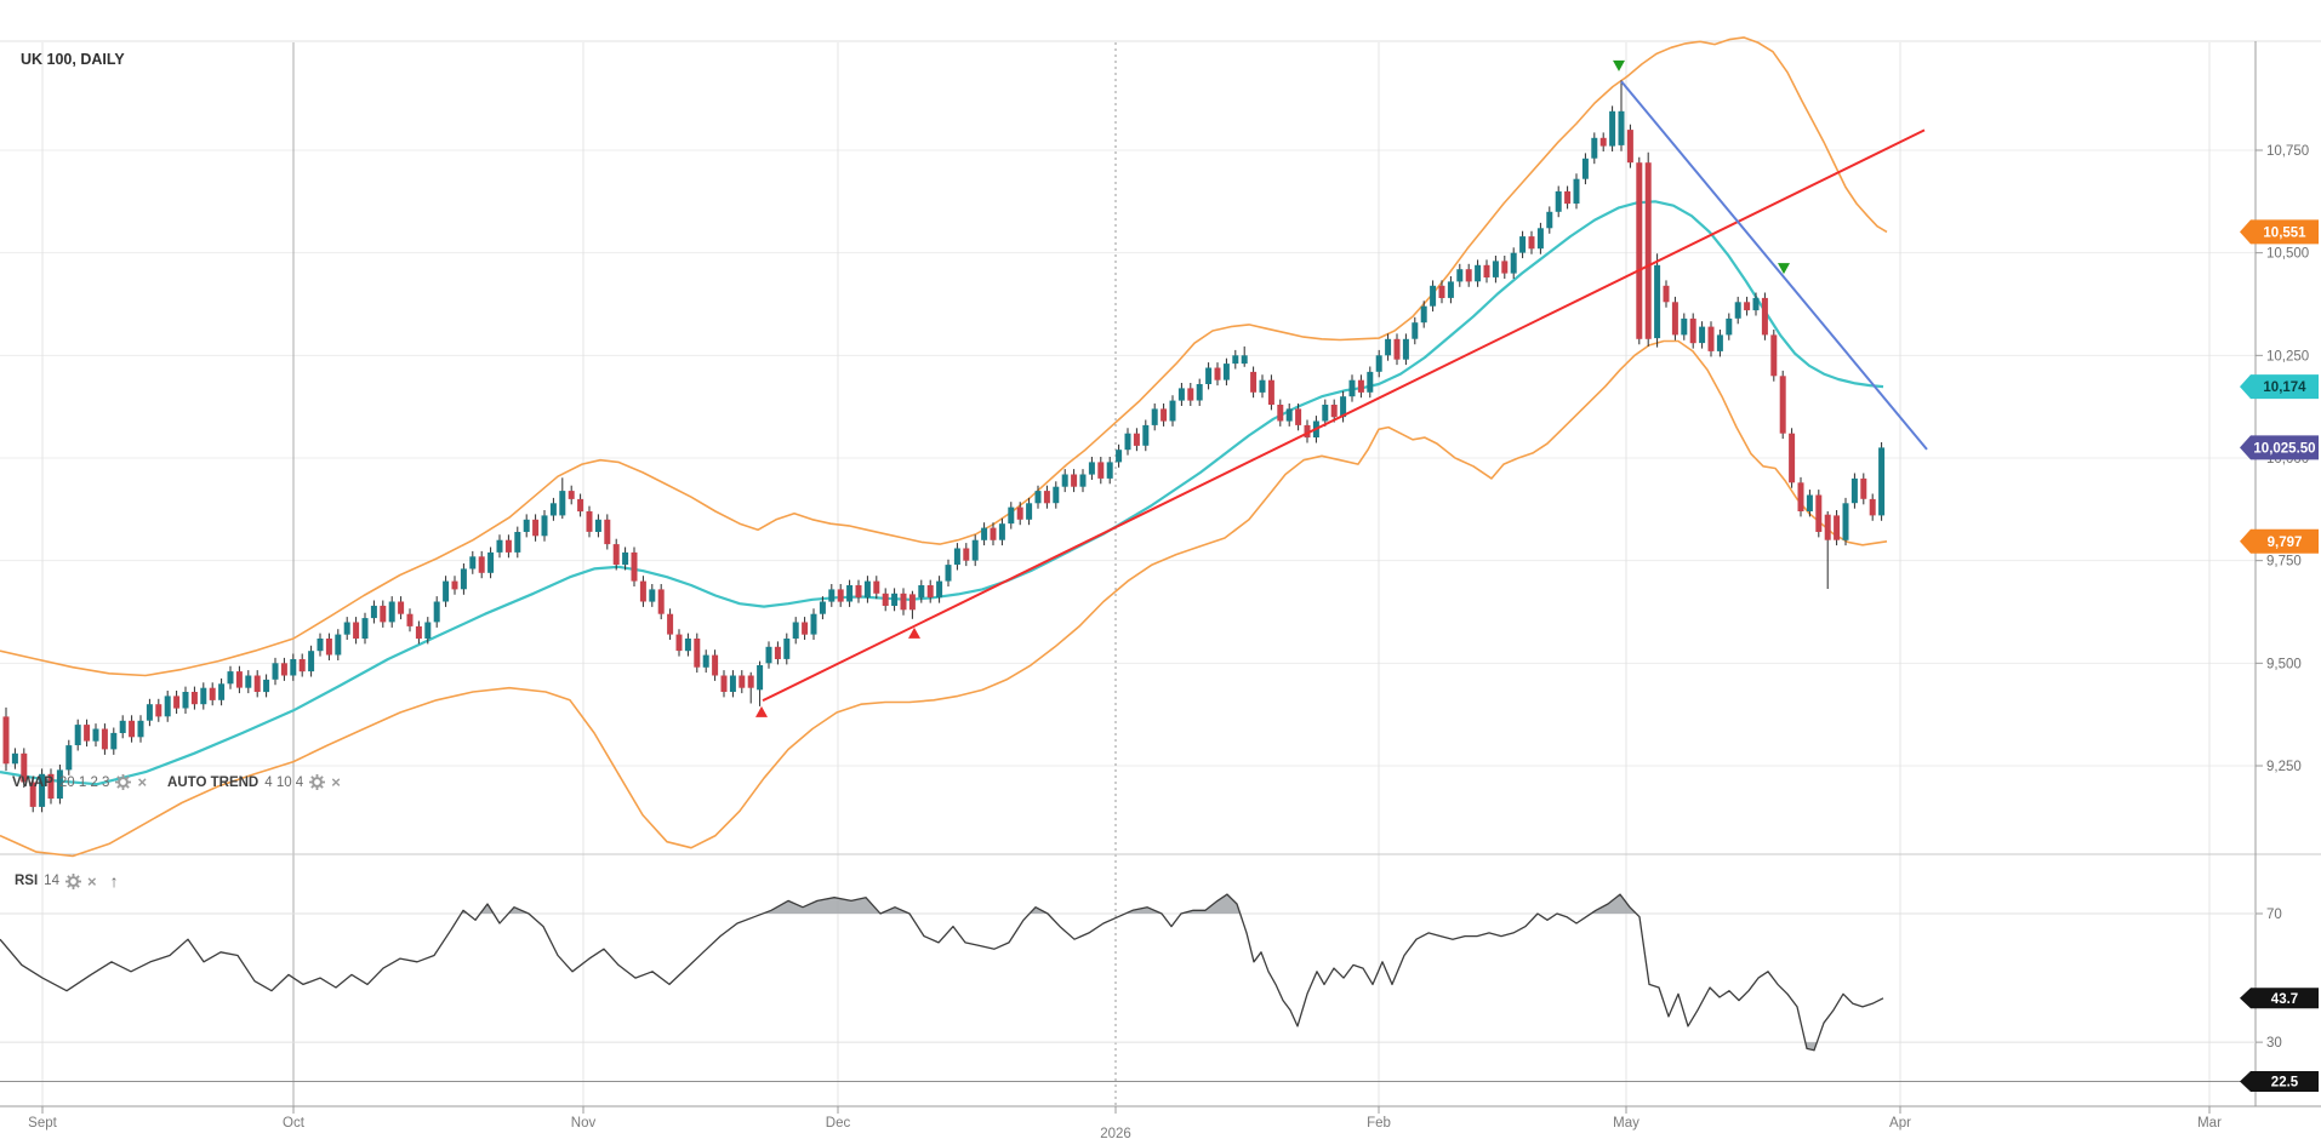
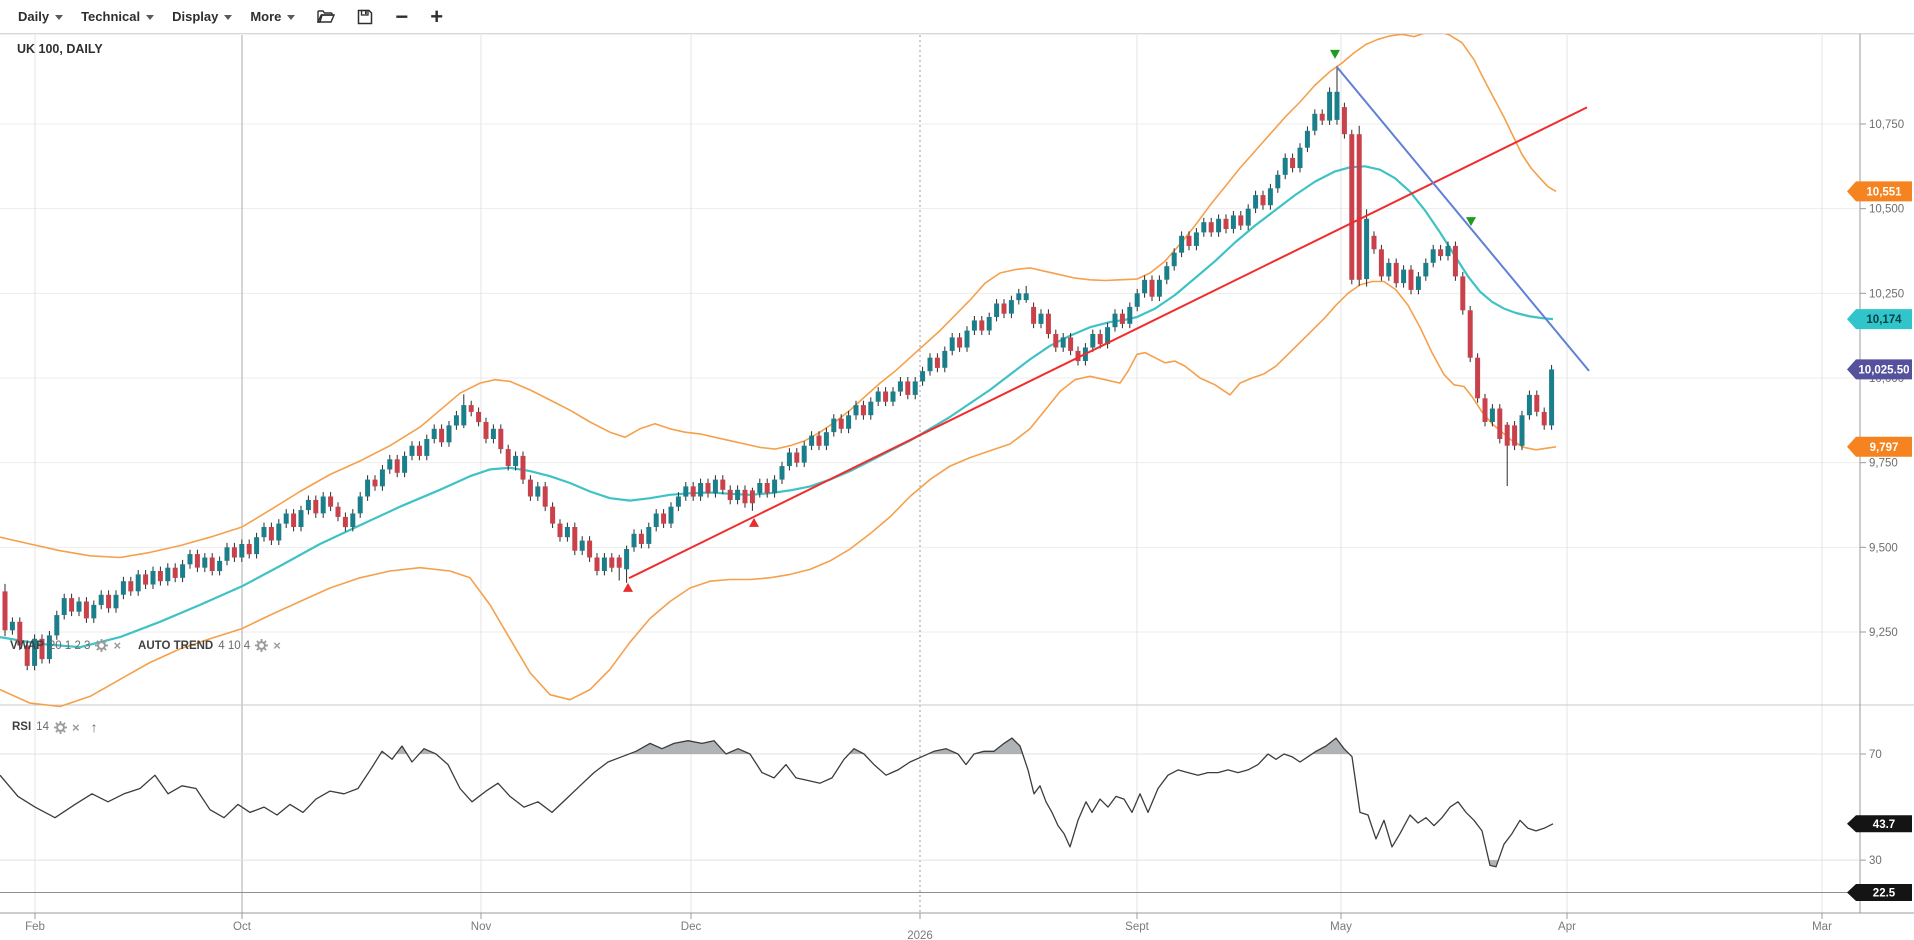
  10,750
  10,500
  10,250
  9,750
  9,500
  9,250
- Sept
+ Feb
  Oct
  Nov
  Dec
  2026
- Feb
+ Sept
  May
  Apr
  Mar
  70
  30
  10,551
  10,174
  10,025.50
  9,797
  43.7
  22.5
+ Daily
+ Technical
+ Display
+ More
+ −
+ +
  UK 100, DAILY
  VWAP
  20 1 2 3
  ×
  AUTO TREND
  4 10 4
  ×
  RSI
  14
  ×
  ↑
